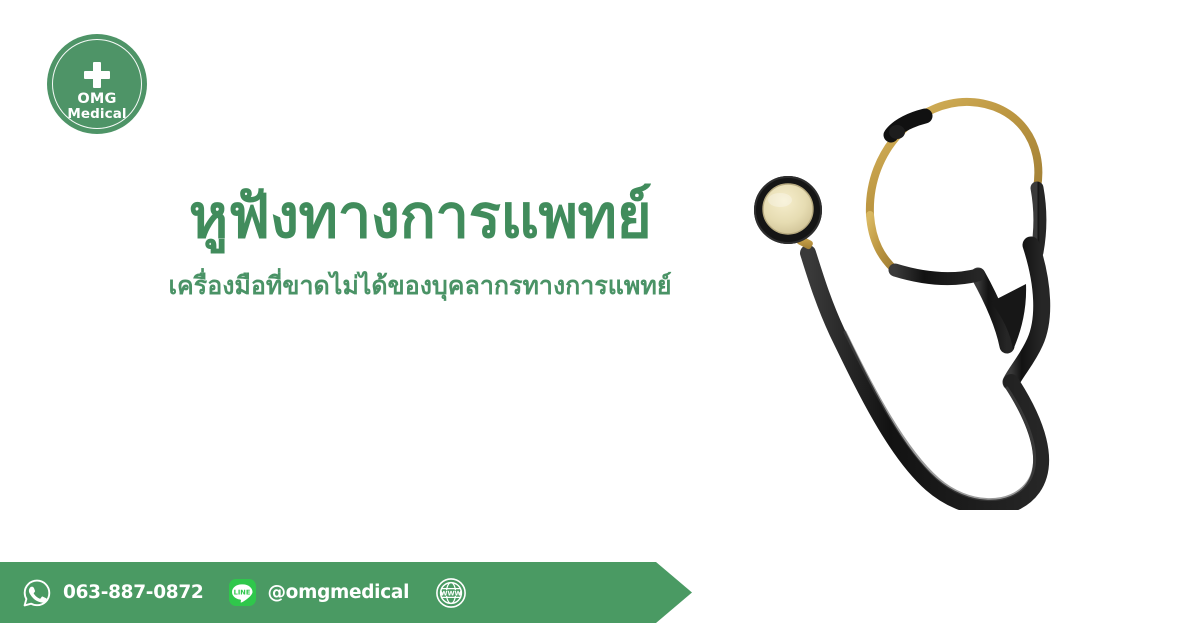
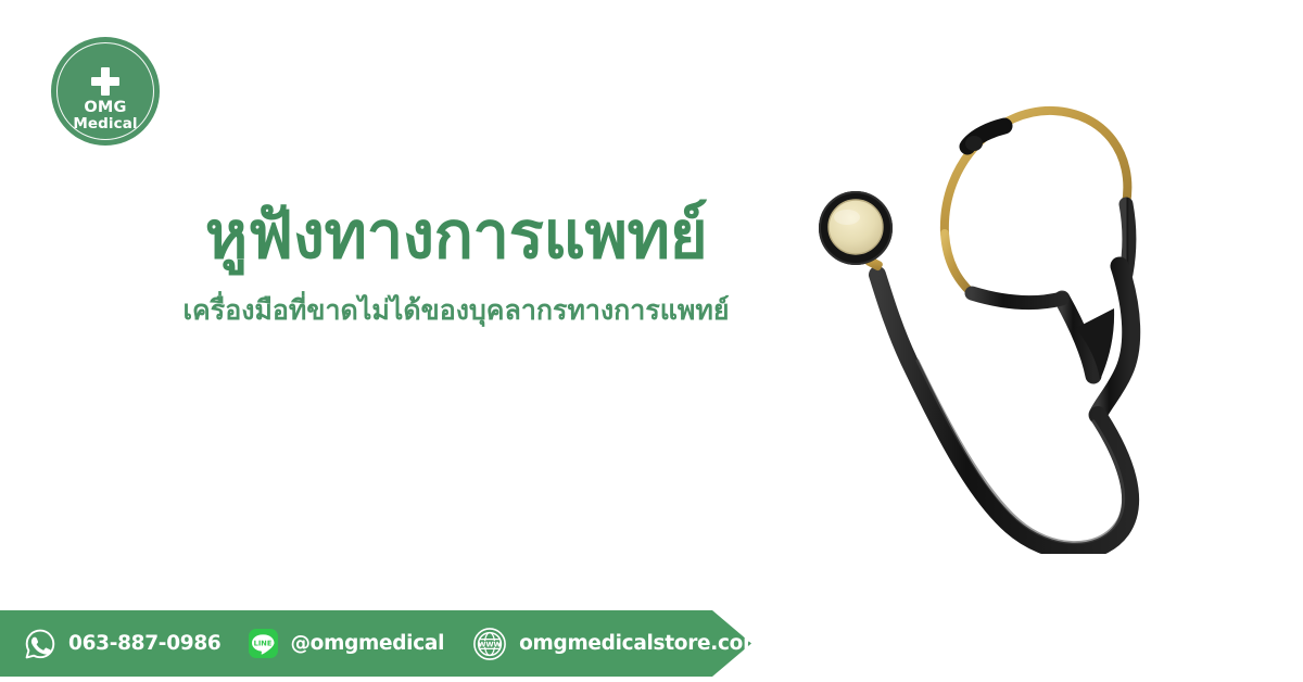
  OMG
  Medical
  หูฟังทางการแพทย์
  เครื่องมือที่ขาดไม่ได้ของบุคลากรทางการแพทย์
- 063-887-0872
+ 063-887-0986
  LINE
  @omgmedical
  WWW
+ omgmedicalstore.com
